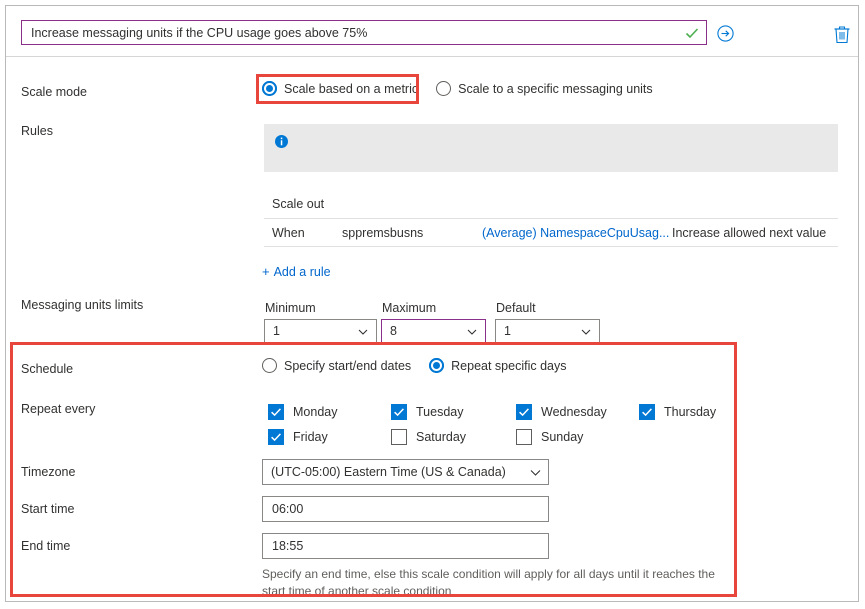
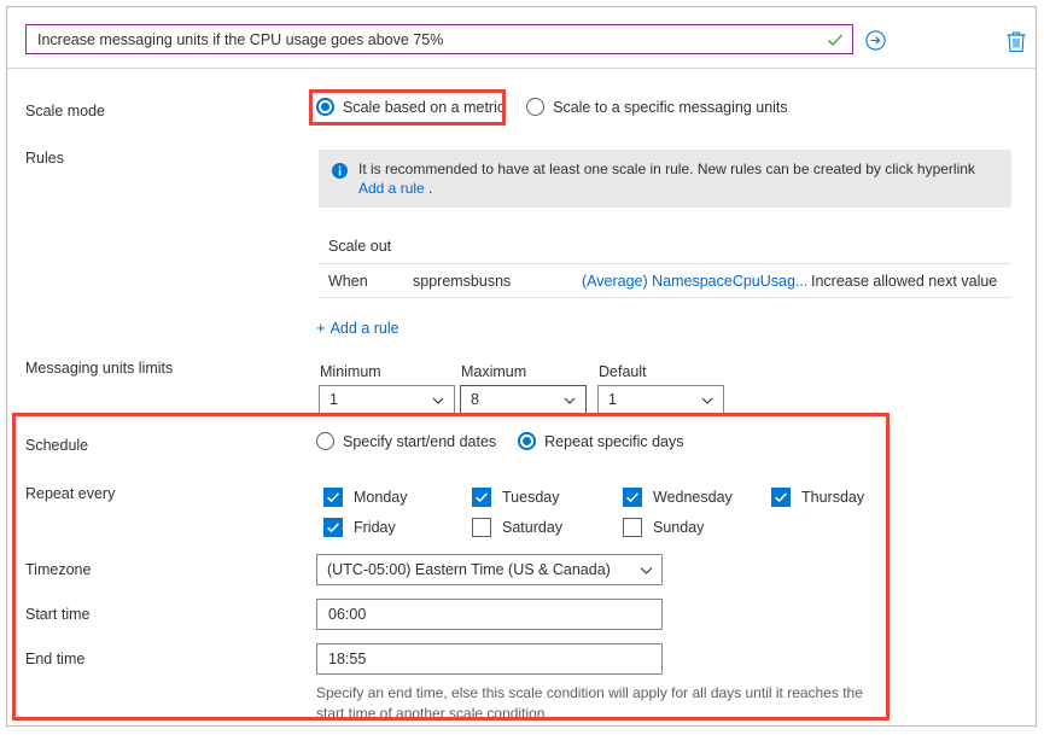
  Increase messaging units if the CPU usage goes above 75%
  Scale mode
  Scale based on a metric
  Scale to a specific messaging units
  Rules
+ It is recommended to have at least one scale in rule. New rules can be created by click hyperlink Add a rule .
  Scale out
  When
  sppremsbusns
  (Average) NamespaceCpuUsag...
  Increase allowed next value
  + Add a rule
  Messaging units limits
  Minimum
  1
  Maximum
  8
  Default
  1
  Schedule
  Specify start/end dates
  Repeat specific days
  Repeat every
  Monday
  Tuesday
  Wednesday
  Thursday
  Friday
  Saturday
  Sunday
  Timezone
  (UTC-05:00) Eastern Time (US & Canada)
  Start time
  06:00
  End time
  18:55
  Specify an end time, else this scale condition will apply for all days until it reaches the start time of another scale condition
